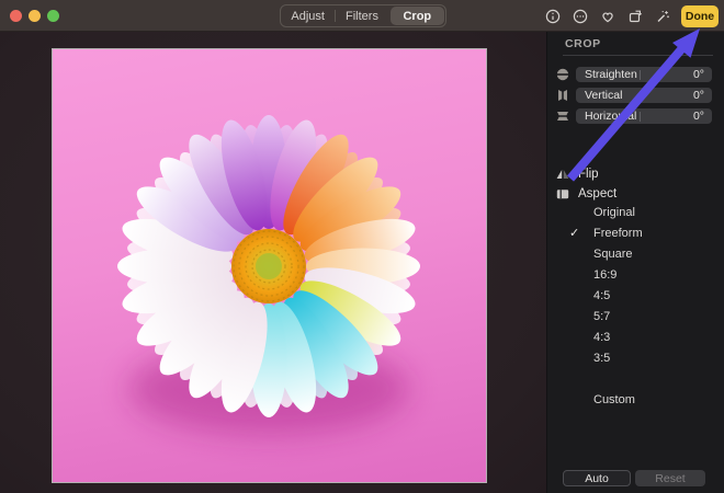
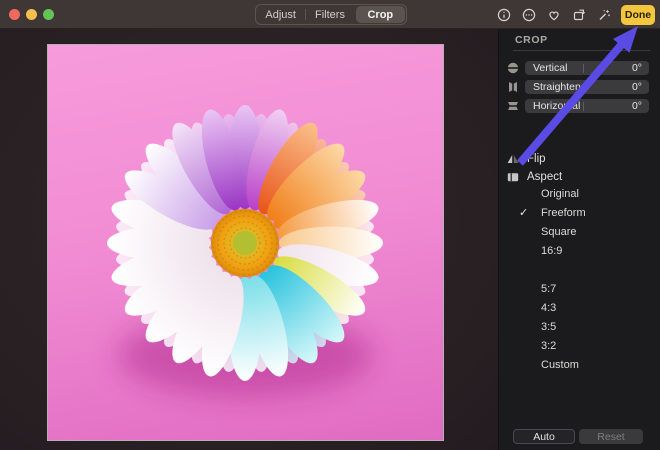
  Adjust
  Filters
  Crop
  Done
  CROP
- Straighten
+ Vertical
  0°
- Vertical
+ Straighten
  0°
  Horizoal
  0°
  Flip
  Aspect
  Original
  ✓
  Freeform
  Square
  16:9
- 4:5
  5:7
  4:3
  3:5
+ 3:2
  Custom
  Auto
  Reset
